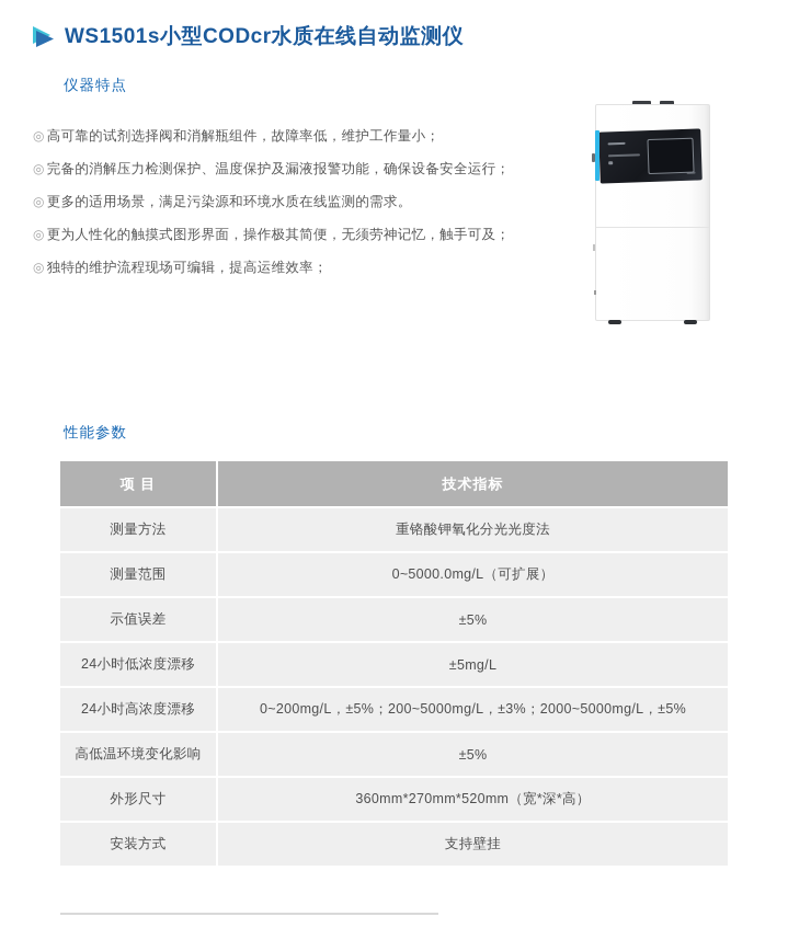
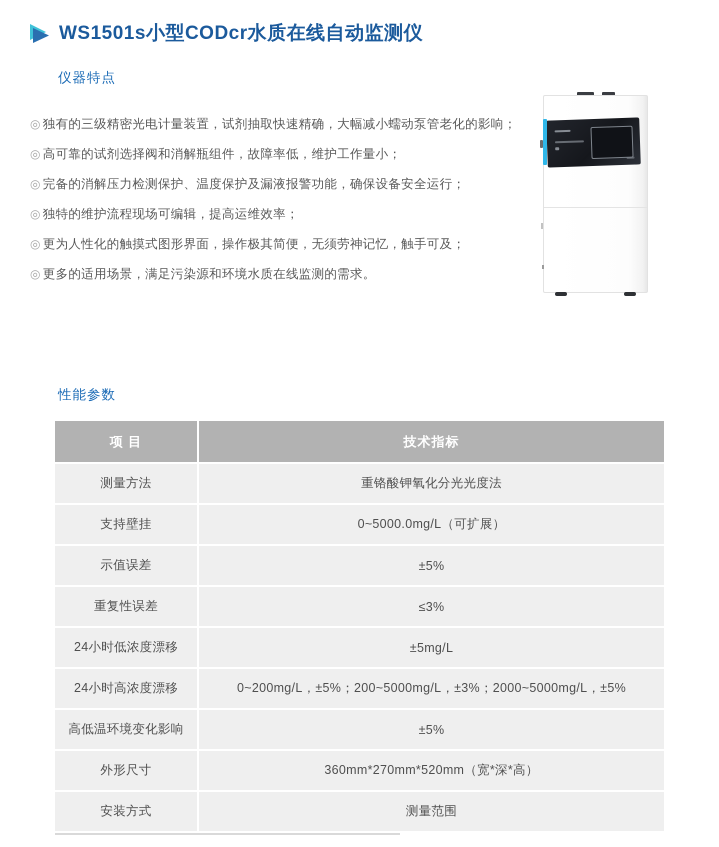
  WS1501s小型CODcr水质在线自动监测仪
  仪器特点
+ ◎ 独有的三级精密光电计量装置，试剂抽取快速精确，大幅减小蠕动泵管老化的影响；
  ◎ 高可靠的试剂选择阀和消解瓶组件，故障率低，维护工作量小；
  ◎ 完备的消解压力检测保护、温度保护及漏液报警功能，确保设备安全运行；
- ◎ 更多的适用场景，满足污染源和环境水质在线监测的需求。
+ ◎ 独特的维护流程现场可编辑，提高运维效率；
  ◎ 更为人性化的触摸式图形界面，操作极其简便，无须劳神记忆，触手可及；
- ◎ 独特的维护流程现场可编辑，提高运维效率；
+ ◎ 更多的适用场景，满足污染源和环境水质在线监测的需求。
  性能参数
  项 目
  技术指标
  测量方法
  重铬酸钾氧化分光光度法
- 测量范围
+ 支持壁挂
  0~5000.0mg/L（可扩展）
  示值误差
  ±5%
+ 重复性误差
+ ≤3%
  24小时低浓度漂移
  ±5mg/L
  24小时高浓度漂移
  0~200mg/L，±5%；200~5000mg/L，±3%；2000~5000mg/L，±5%
  高低温环境变化影响
  ±5%
  外形尺寸
  360mm*270mm*520mm（宽*深*高）
  安装方式
- 支持壁挂
+ 测量范围
